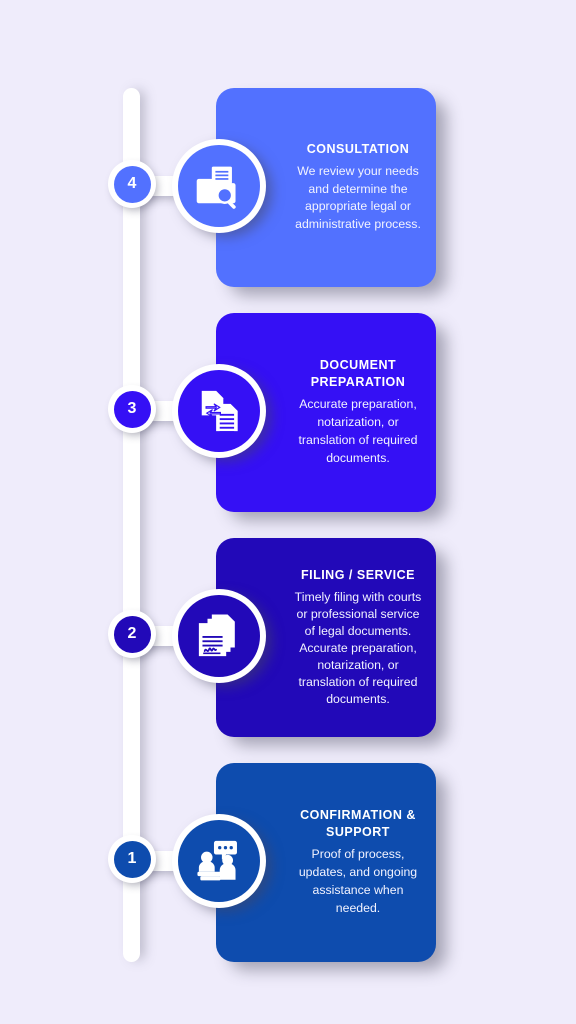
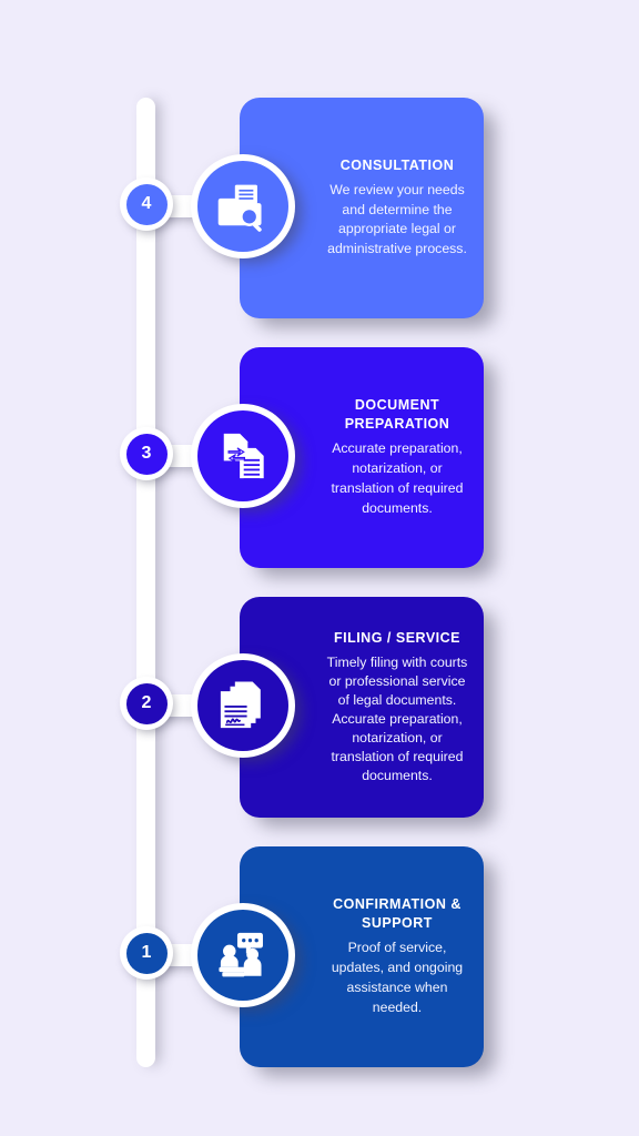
  CONSULTATION
  We review your needs and determine the appropriate legal or administrative process.
  4
  DOCUMENT
  PREPARATION
  Accurate preparation, notarization, or translation of required documents.
  3
  FILING / SERVICE
  Timely filing with courts or professional service of legal documents. Accurate preparation, notarization, or translation of required documents.
  2
  CONFIRMATION &
  SUPPORT
- Proof of process, updates, and ongoing assistance when needed.
+ Proof of service, updates, and ongoing assistance when needed.
  1
